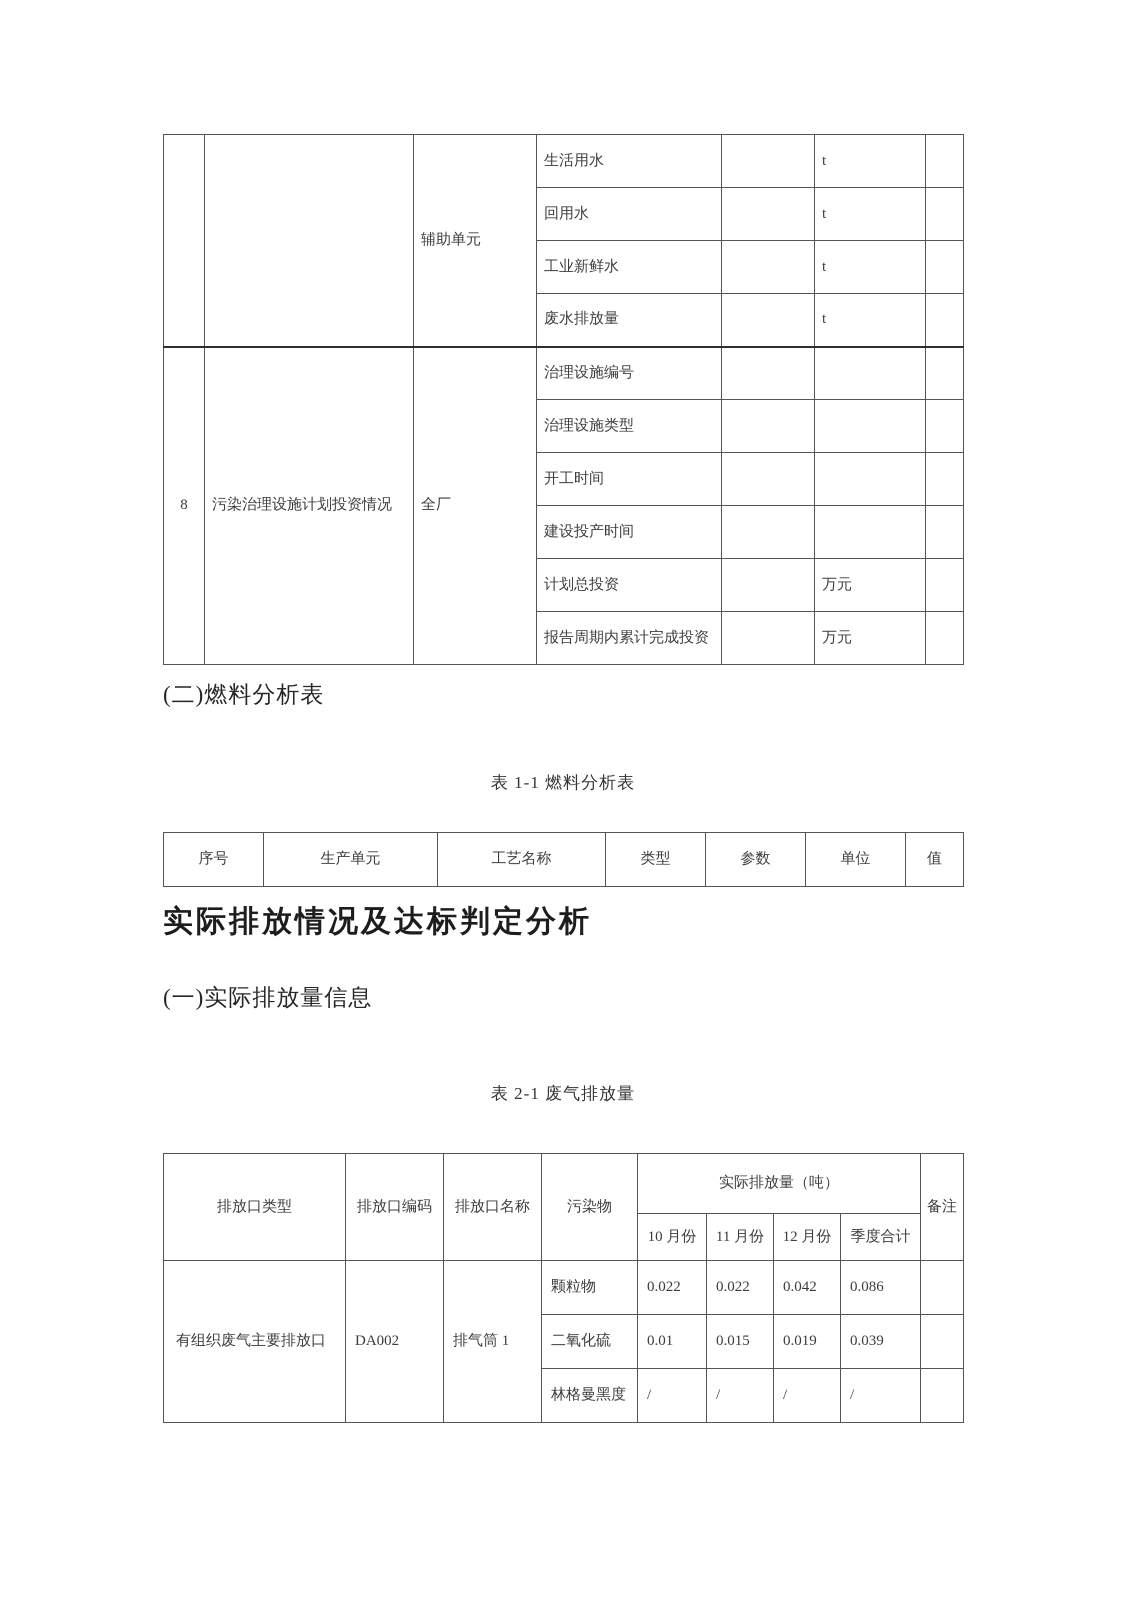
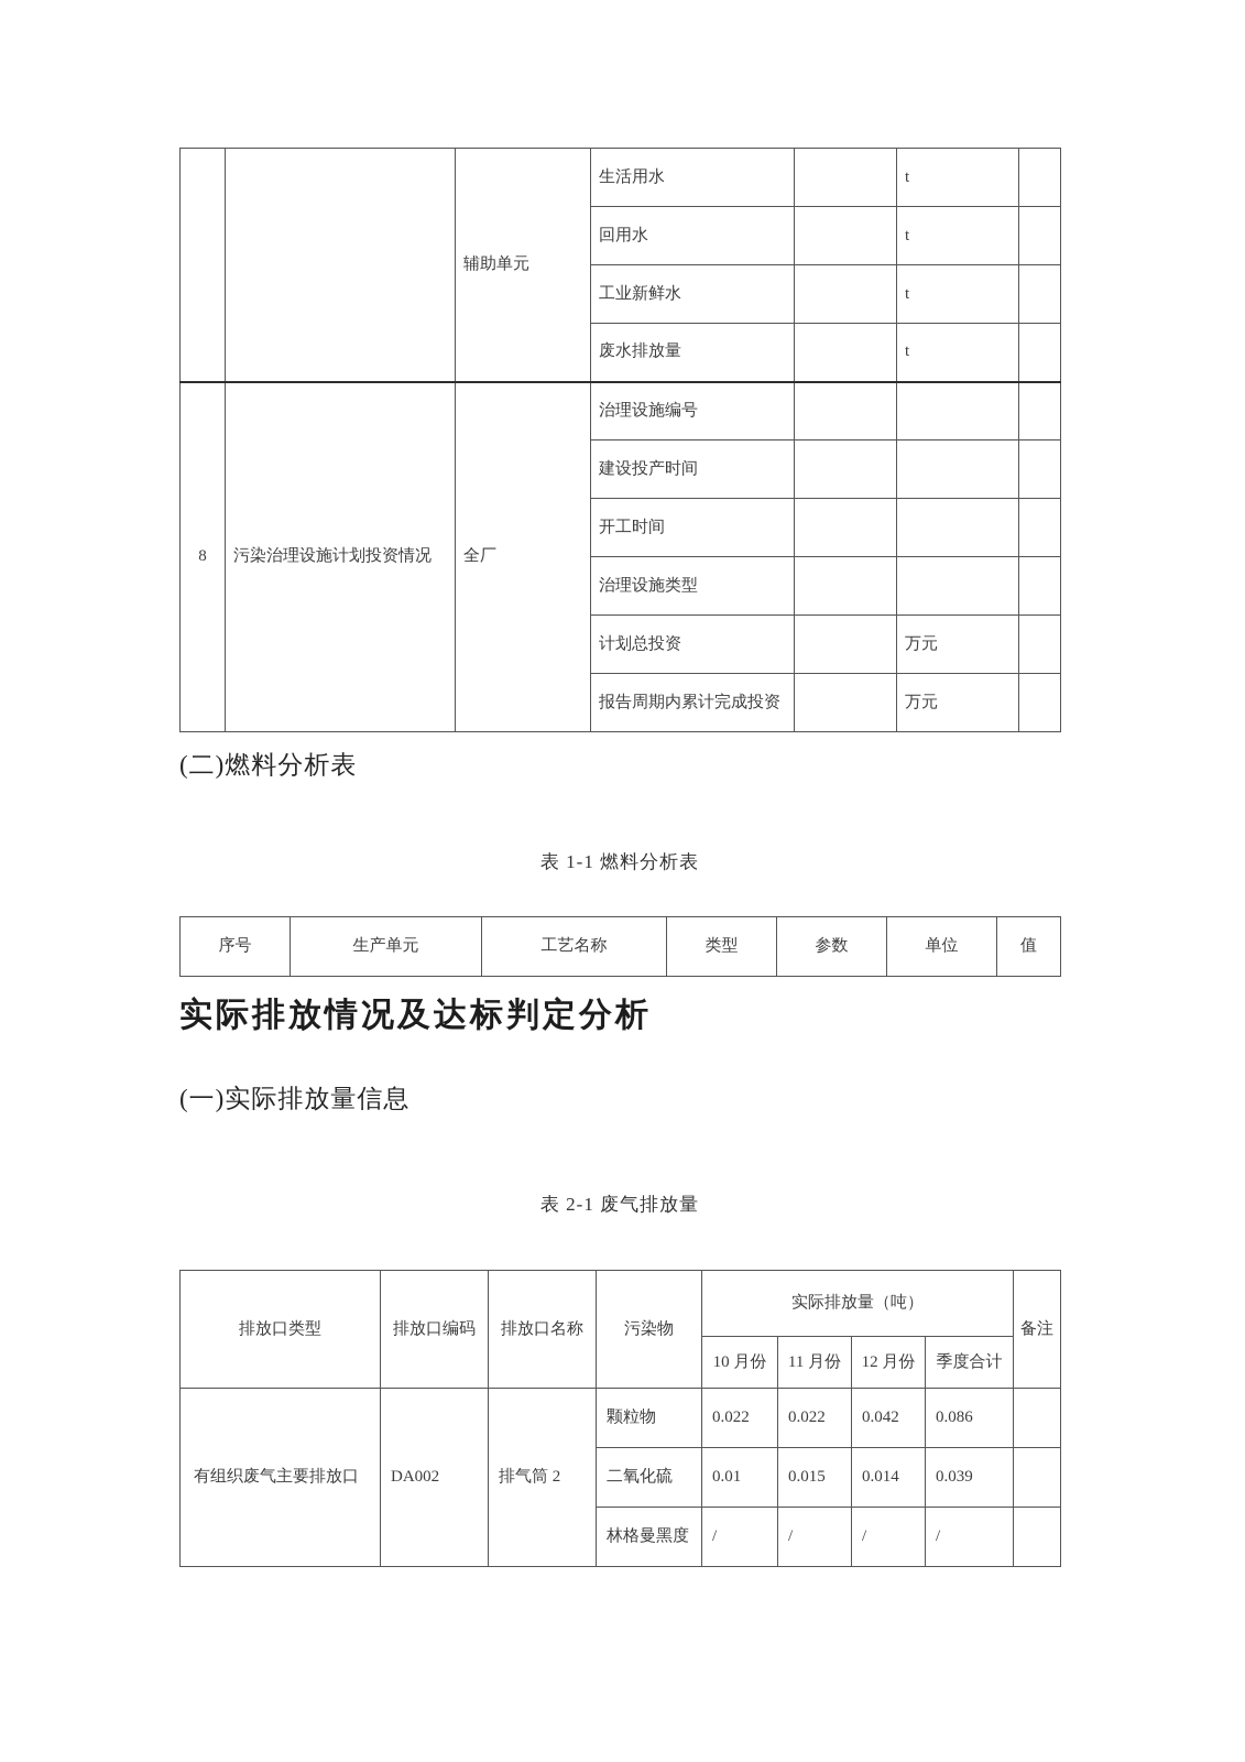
  		辅助单元	生活用水		t
  回用水		t
  工业新鲜水		t
  废水排放量		t
  8	污染治理设施计划投资情况	全厂	治理设施编号
- 治理设施类型
+ 建设投产时间
  开工时间
- 建设投产时间
+ 治理设施类型
  计划总投资		万元
  报告周期内累计完成投资		万元
  (二)燃料分析表
  表 1-1 燃料分析表
  序号	生产单元	工艺名称	类型	参数	单位	值
  实际排放情况及达标判定分析
  (一)实际排放量信息
  表 2-1 废气排放量
  排放口类型	排放口编码	排放口名称	污染物	实际排放量（吨）	备注
  10 月份	11 月份	12 月份	季度合计
- 有组织废气主要排放口	DA002	排气筒 1	颗粒物	0.022	0.022	0.042	0.086
+ 有组织废气主要排放口	DA002	排气筒 2	颗粒物	0.022	0.022	0.042	0.086
- 二氧化硫	0.01	0.015	0.019	0.039
+ 二氧化硫	0.01	0.015	0.014	0.039
  林格曼黑度	/	/	/	/
